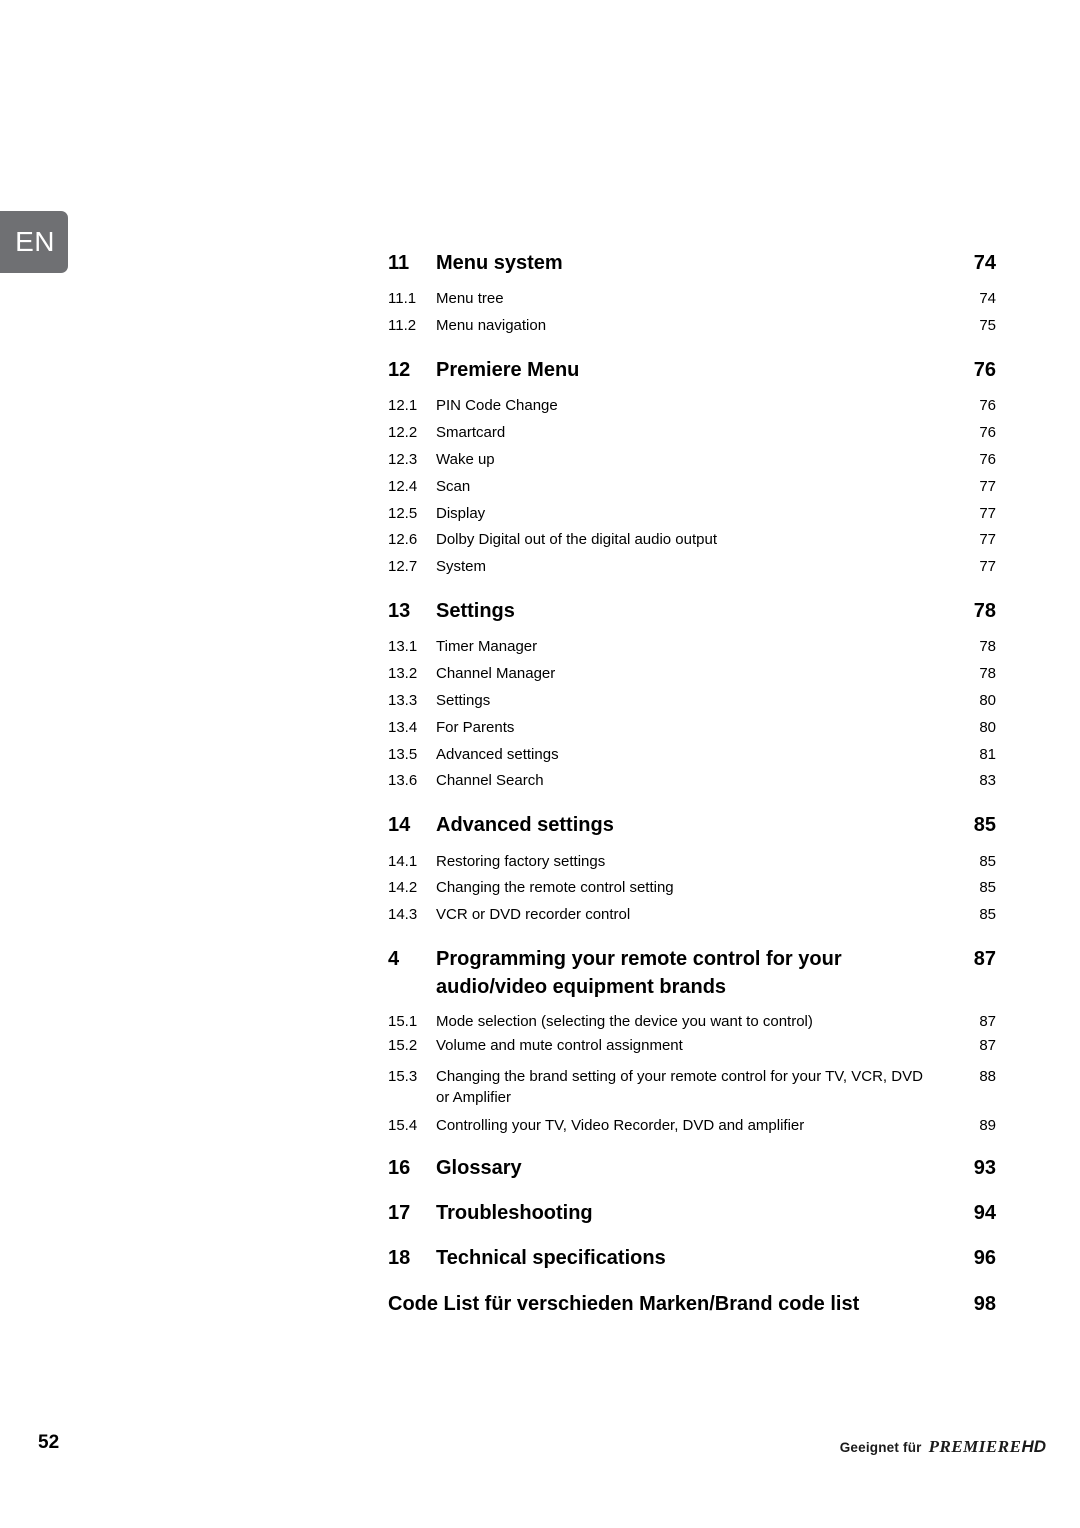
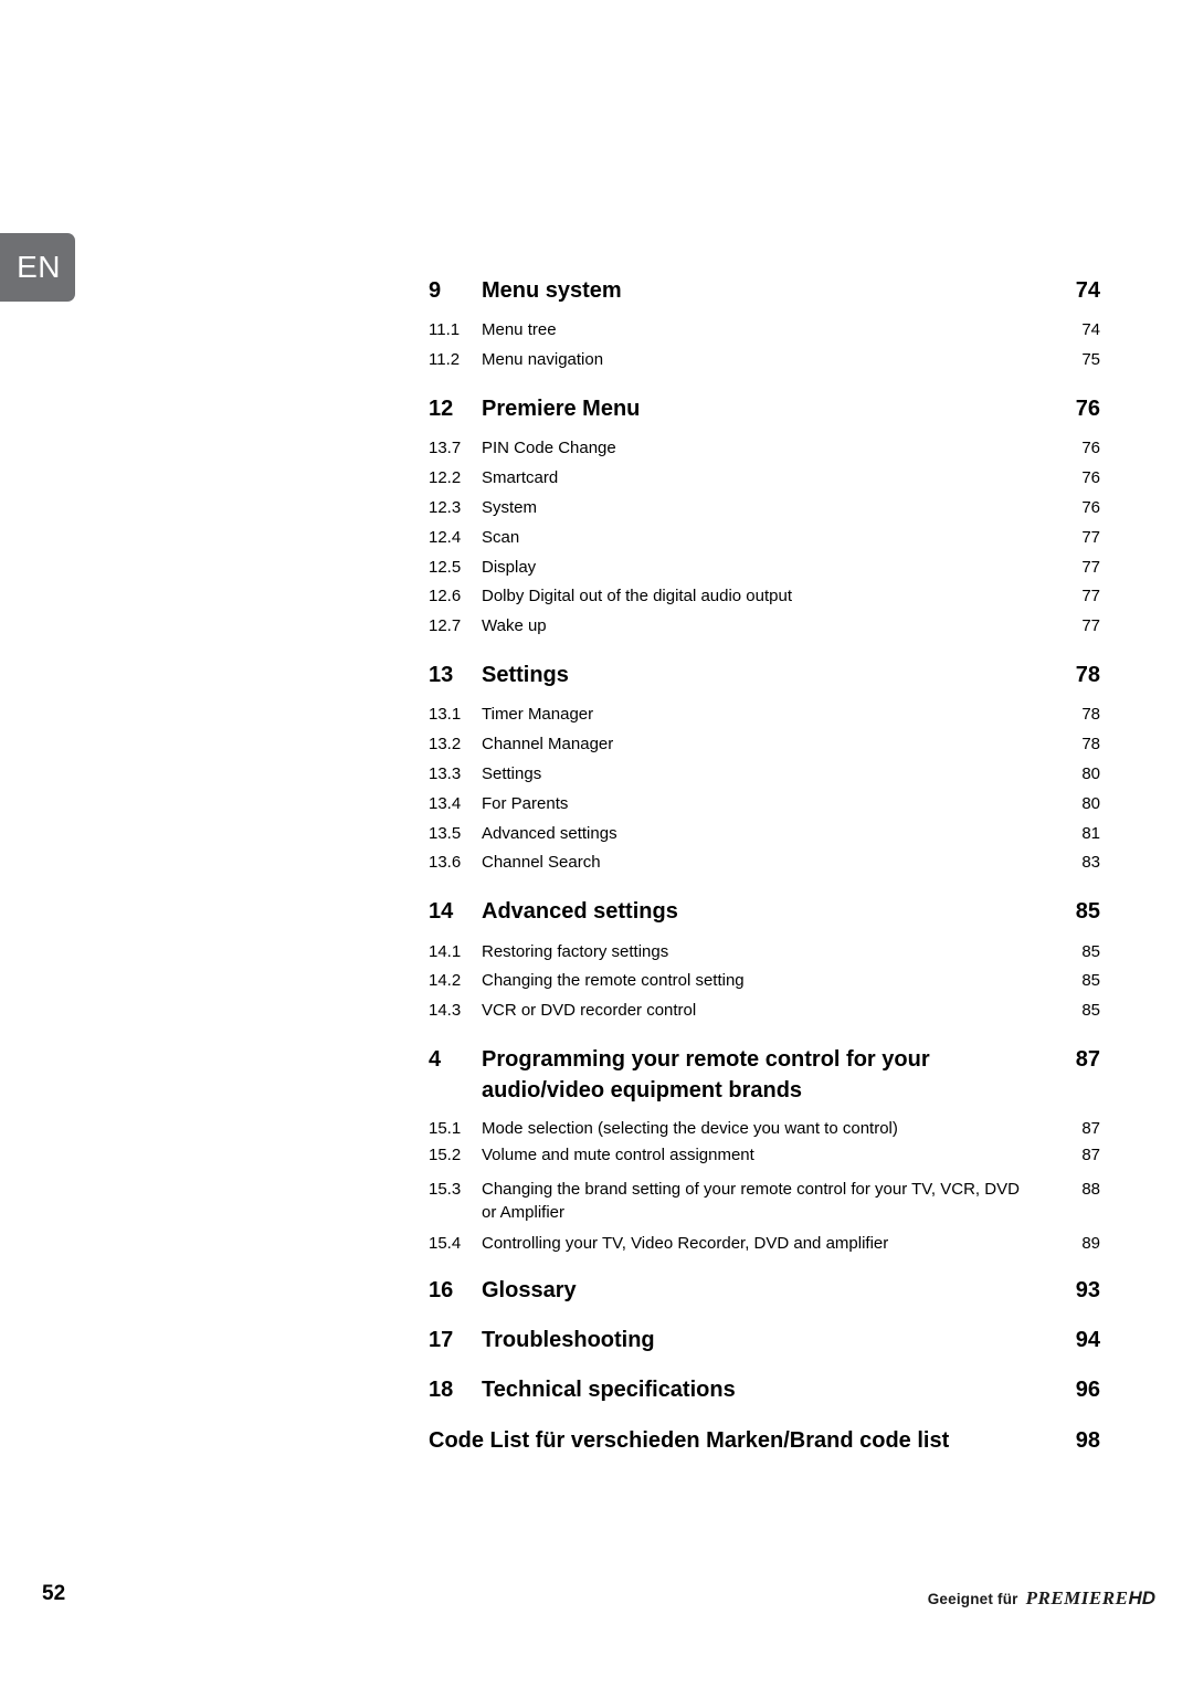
  EN
- 11
+ 9
  Menu system
  74
  11.1
  Menu tree
  74
  11.2
  Menu navigation
  75
  12
  Premiere Menu
  76
- 12.1
+ 13.7
  PIN Code Change
  76
  12.2
  Smartcard
  76
  12.3
- Wake up
+ System
  76
  12.4
  Scan
  77
  12.5
  Display
  77
  12.6
  Dolby Digital out of the digital audio output
  77
  12.7
- System
+ Wake up
  77
  13
  Settings
  78
  13.1
  Timer Manager
  78
  13.2
  Channel Manager
  78
  13.3
  Settings
  80
  13.4
  For Parents
  80
  13.5
  Advanced settings
  81
  13.6
  Channel Search
  83
  14
  Advanced settings
  85
  14.1
  Restoring factory settings
  85
  14.2
  Changing the remote control setting
  85
  14.3
  VCR or DVD recorder control
  85
  4
  Programming your remote control for your audio/video equipment brands
  87
  15.1
  Mode selection (selecting the device you want to control)
  87
  15.2
  Volume and mute control assignment
  87
  15.3
  Changing the brand setting of your remote control for your TV, VCR, DVD or Amplifier
  88
  15.4
  Controlling your TV, Video Recorder, DVD and amplifier
  89
  16
  Glossary
  93
  17
  Troubleshooting
  94
  18
  Technical specifications
  96
  Code List für verschieden Marken/Brand code list
  98
  52
  Geeignet für
  PREMIEREHD
